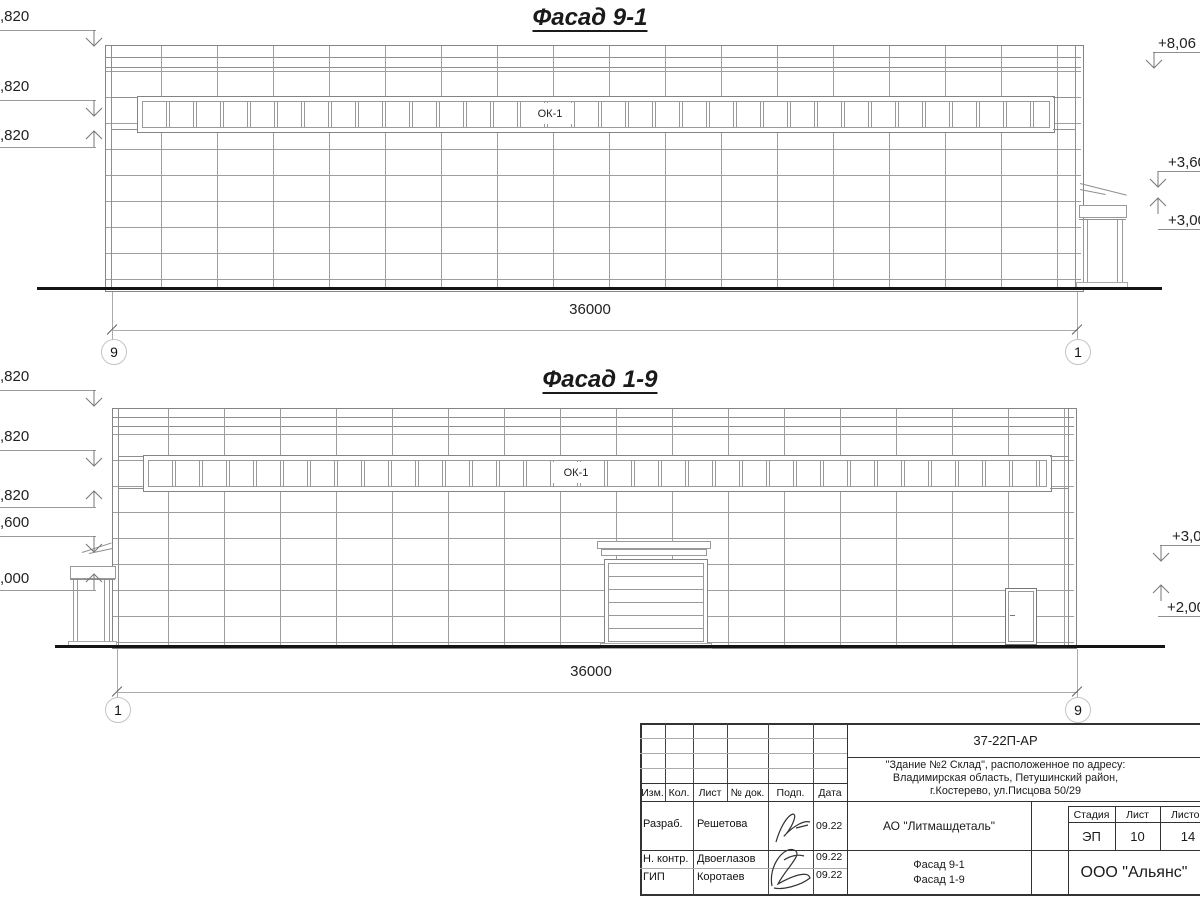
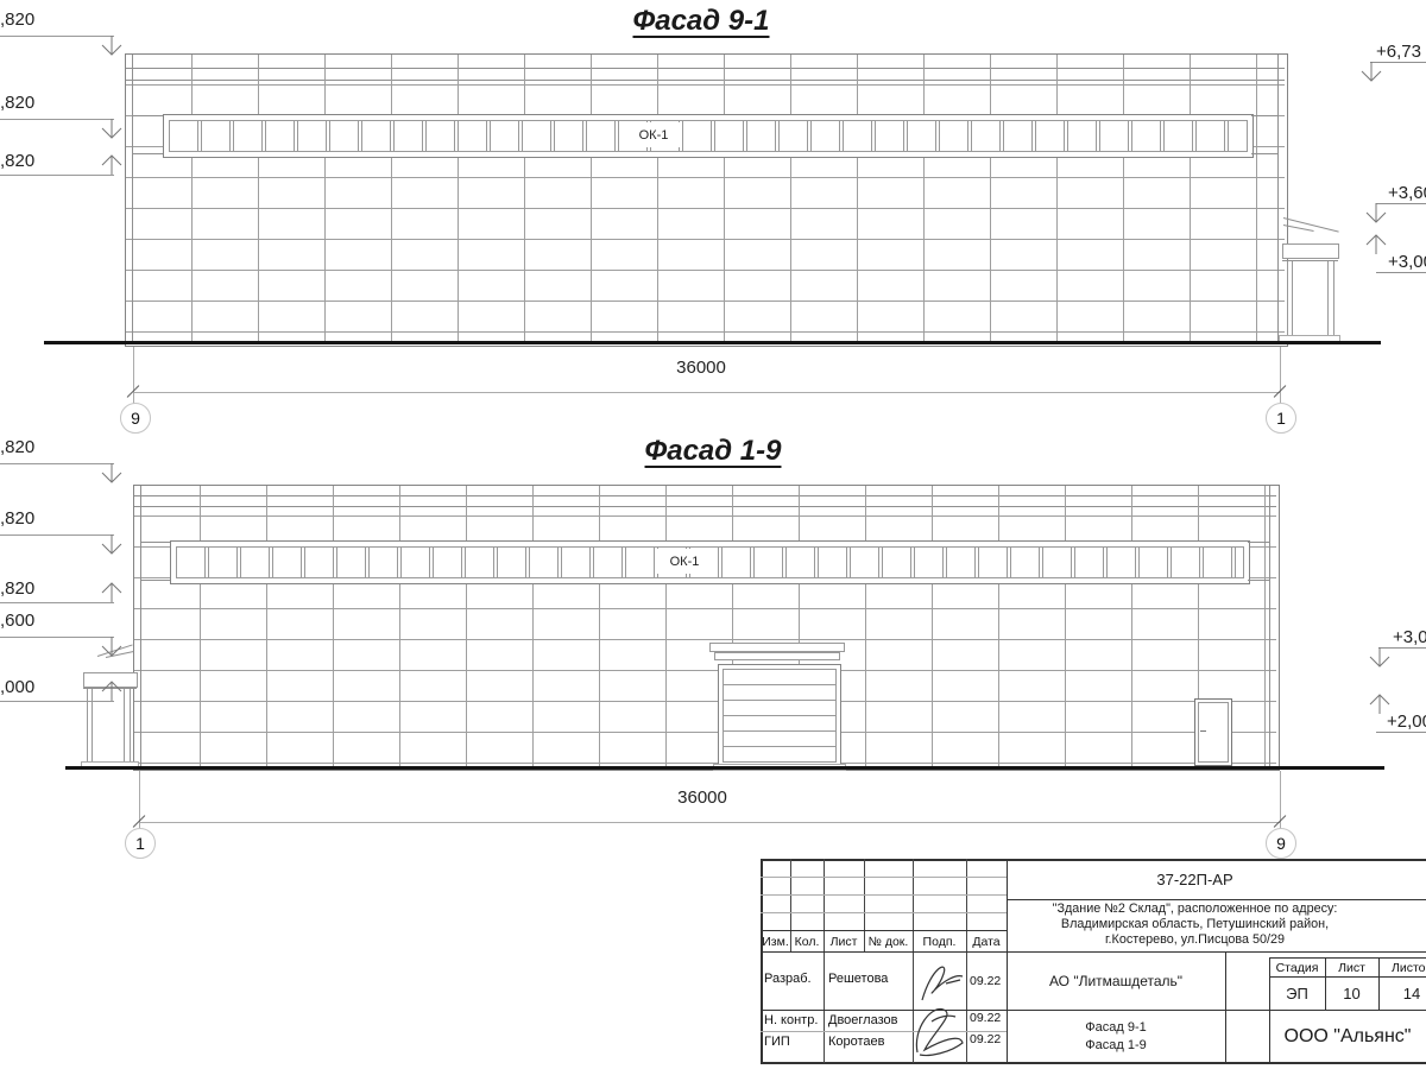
  Фасад 9-1
  ОК-1
  36000
  9
  1
  ,820
  ,820
  ,820
- +8,06
+ +6,73
  +3,6
  +3,0
  Фасад 1-9
  ОК-1
  36000
  1
  9
  ,820
  ,820
  ,820
  ,600
  ,000
  +3,0
  +2,0
  Изм.
  Кол.
  Лист
  № док.
  Подп.
  Дата
  Разраб.
  Решетова
  09.22
  Н. контр.
  Двоеглазов
  09.22
  ГИП
  Коротаев
  09.22
  37-22П-АР
  "Здание №2 Склад", расположенное по адресу:
  Владимирская область, Петушинский район,
  г.Костерево, ул.Писцова 50/29
  АО "Литмашдеталь"
  Стадия
  Лист
  Листо
  ЭП
  10
  14
  Фасад 9-1
  Фасад 1-9
  ООО "Альянс"
